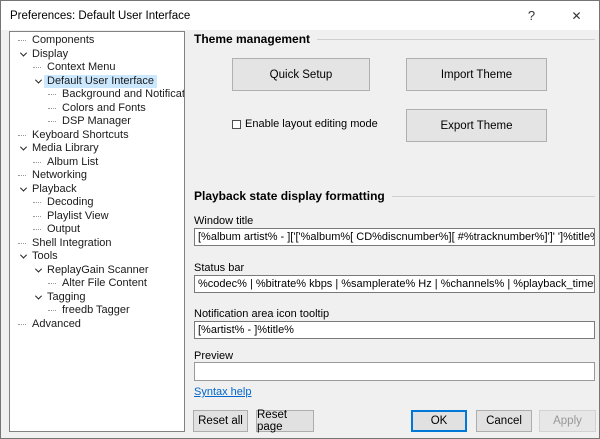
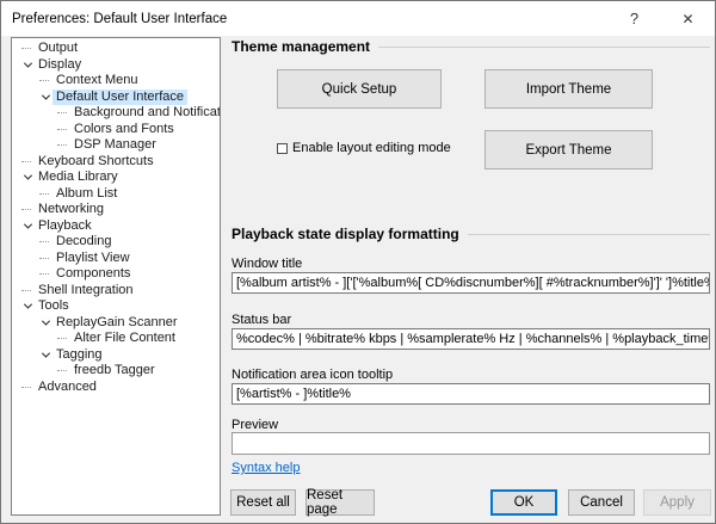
  Preferences: Default User Interface
  ?
  ✕
- Components
+ Output
  Display
  Context Menu
  Default User Interface
  Background and Notificat
  Colors and Fonts
  DSP Manager
  Keyboard Shortcuts
  Media Library
  Album List
  Networking
  Playback
  Decoding
  Playlist View
- Output
+ Components
  Shell Integration
  Tools
  ReplayGain Scanner
  Alter File Content
  Tagging
  freedb Tagger
  Advanced
  Theme management
  Quick Setup
  Import Theme
  Export Theme
  Enable layout editing mode
  Playback state display formatting
  Window title
  [%album artist% - ]['['%album%[ CD%discnumber%][ #%tracknumber%]']' ']%title%
  Status bar
  %codec% | %bitrate% kbps | %samplerate% Hz | %channels% | %playback_time
  Notification area icon tooltip
  [%artist% - ]%title%
  Preview
  Syntax help
  Reset all
  Reset page
  OK
  Cancel
  Apply
